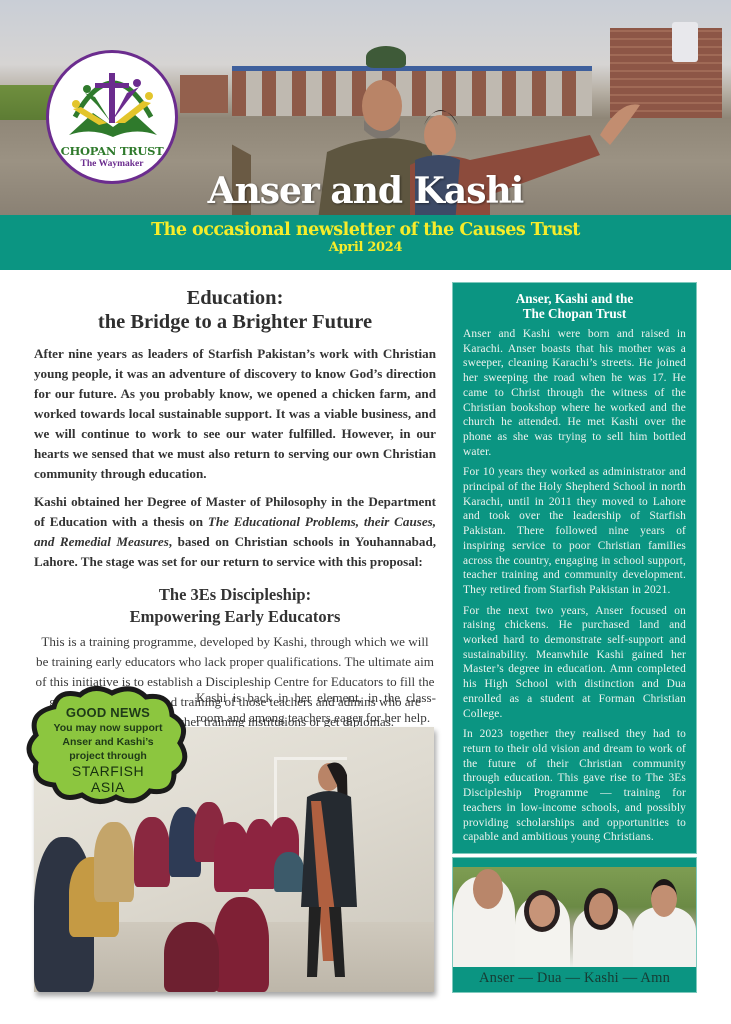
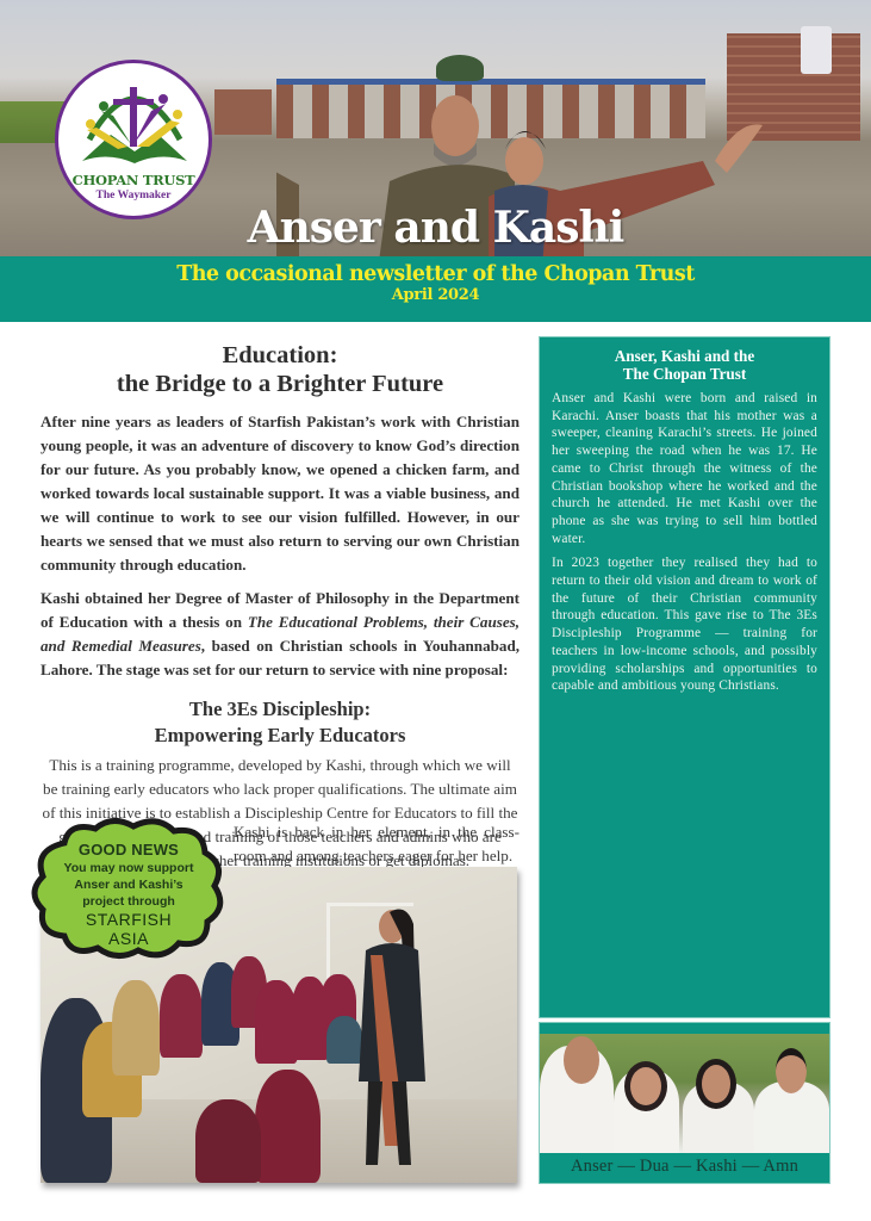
  CHOPAN TRUST
  The Waymaker
  Anser and Kashi
- The occasional newsletter of the Causes Trust
+ The occasional newsletter of the Chopan Trust
  April 2024
  Education:
  the Bridge to a Brighter Future
- After nine years as leaders of Starfish Pakistan’s work with Christian young people, it was an adventure of discovery to know God’s direction for our future. As you probably know, we opened a chicken farm, and worked towards local sustainable support. It was a viable business, and we will continue to work to see our water fulfilled. However, in our hearts we sensed that we must also return to serving our own Christian community through education.
+ After nine years as leaders of Starfish Pakistan’s work with Christian young people, it was an adventure of discovery to know God’s direction for our future. As you probably know, we opened a chicken farm, and worked towards local sustainable support. It was a viable business, and we will continue to work to see our vision fulfilled. However, in our hearts we sensed that we must also return to serving our own Christian community through education.
- Kashi obtained her Degree of Master of Philosophy in the Department of Education with a thesis on The Educational Problems, their Causes, and Remedial Measures, based on Christian schools in Youhannabad, Lahore. The stage was set for our return to service with this proposal:
+ Kashi obtained her Degree of Master of Philosophy in the Department of Education with a thesis on The Educational Problems, their Causes, and Remedial Measures, based on Christian schools in Youhannabad, Lahore. The stage was set for our return to service with nine proposal:
  The 3Es Discipleship:
  Empowering Early Educators
  This is a training programme, developed by Kashi, through which we will be training early educators who lack proper qualifications. The ultimate aim of this initiative is to establish a Discipleship Centre for Educators to fill the gd training of those teachers and admins who are her training institutions or get diplomas.
  Kashi is back in her element, in the class-room and among teachers eager for her help.
  GOOD NEWS
  You may now support
  Anser and Kashi’s
  project through
  STARFISH
  ASIA
  Anser, Kashi and the
  The Chopan Trust
  Anser and Kashi were born and raised in Karachi. Anser boasts that his mother was a sweeper, cleaning Karachi’s streets. He joined her sweeping the road when he was 17. He came to Christ through the witness of the Christian bookshop where he worked and the church he attended. He met Kashi over the phone as she was trying to sell him bottled water.
- For 10 years they worked as administrator and principal of the Holy Shepherd School in north Karachi, until in 2011 they moved to Lahore and took over the leadership of Starfish Pakistan. There followed nine years of inspiring service to poor Christian families across the country, engaging in school support, teacher training and community development. They retired from Starfish Pakistan in 2021.
- For the next two years, Anser focused on raising chickens. He purchased land and worked hard to demonstrate self-support and sustainability. Meanwhile Kashi gained her Master’s degree in education. Amn completed his High School with distinction and Dua enrolled as a student at Forman Christian College.
  In 2023 together they realised they had to return to their old vision and dream to work of the future of their Christian community through education. This gave rise to The 3Es Discipleship Programme — training for teachers in low-income schools, and possibly providing scholarships and opportunities to capable and ambitious young Christians.
  Anser — Dua — Kashi — Amn
